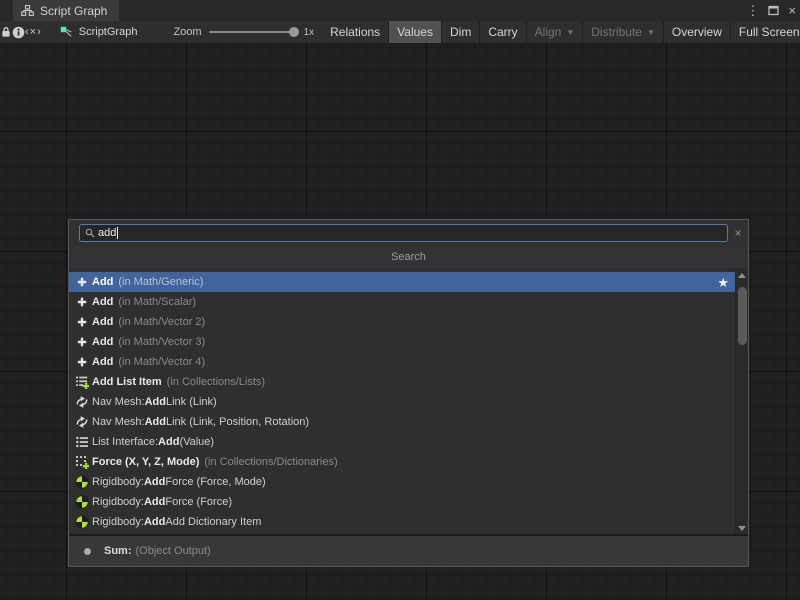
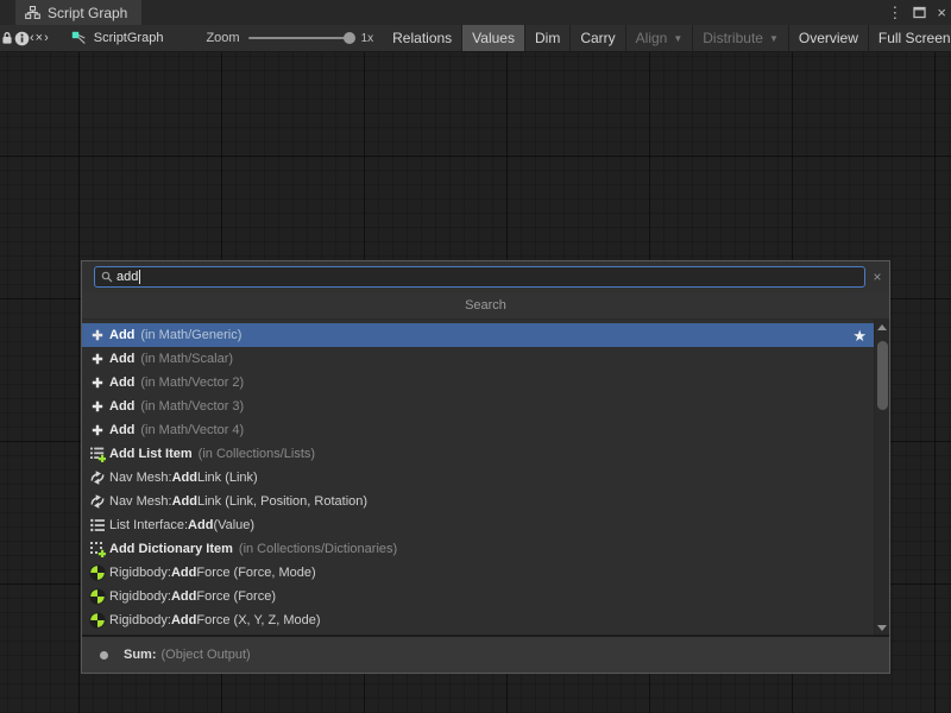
  Script Graph
  ⋮
  ×
  ‹×›
  ScriptGraph
  Zoom
  1x
  Relations
  Values
  Dim
  Carry
  Align
  ▼
  Distribute
  ▼
  Overview
  Full Screen
  add
  ×
  Search
  Add
  (in Math/Generic)
  ★
  Add
  (in Math/Scalar)
  Add
  (in Math/Vector 2)
  Add
  (in Math/Vector 3)
  Add
  (in Math/Vector 4)
  Add List Item
  (in Collections/Lists)
  Nav Mesh:
  Add
  Link (Link)
  Nav Mesh:
  Add
  Link (Link, Position, Rotation)
  List Interface:
  Add
  (Value)
- Force (X, Y, Z, Mode)
+ Add Dictionary Item
  (in Collections/Dictionaries)
  Rigidbody:
  Add
  Force (Force, Mode)
  Rigidbody:
  Add
  Force (Force)
  Rigidbody:
  Add
- Add Dictionary Item
+ Force (X, Y, Z, Mode)
  Sum:
  (Object Output)
